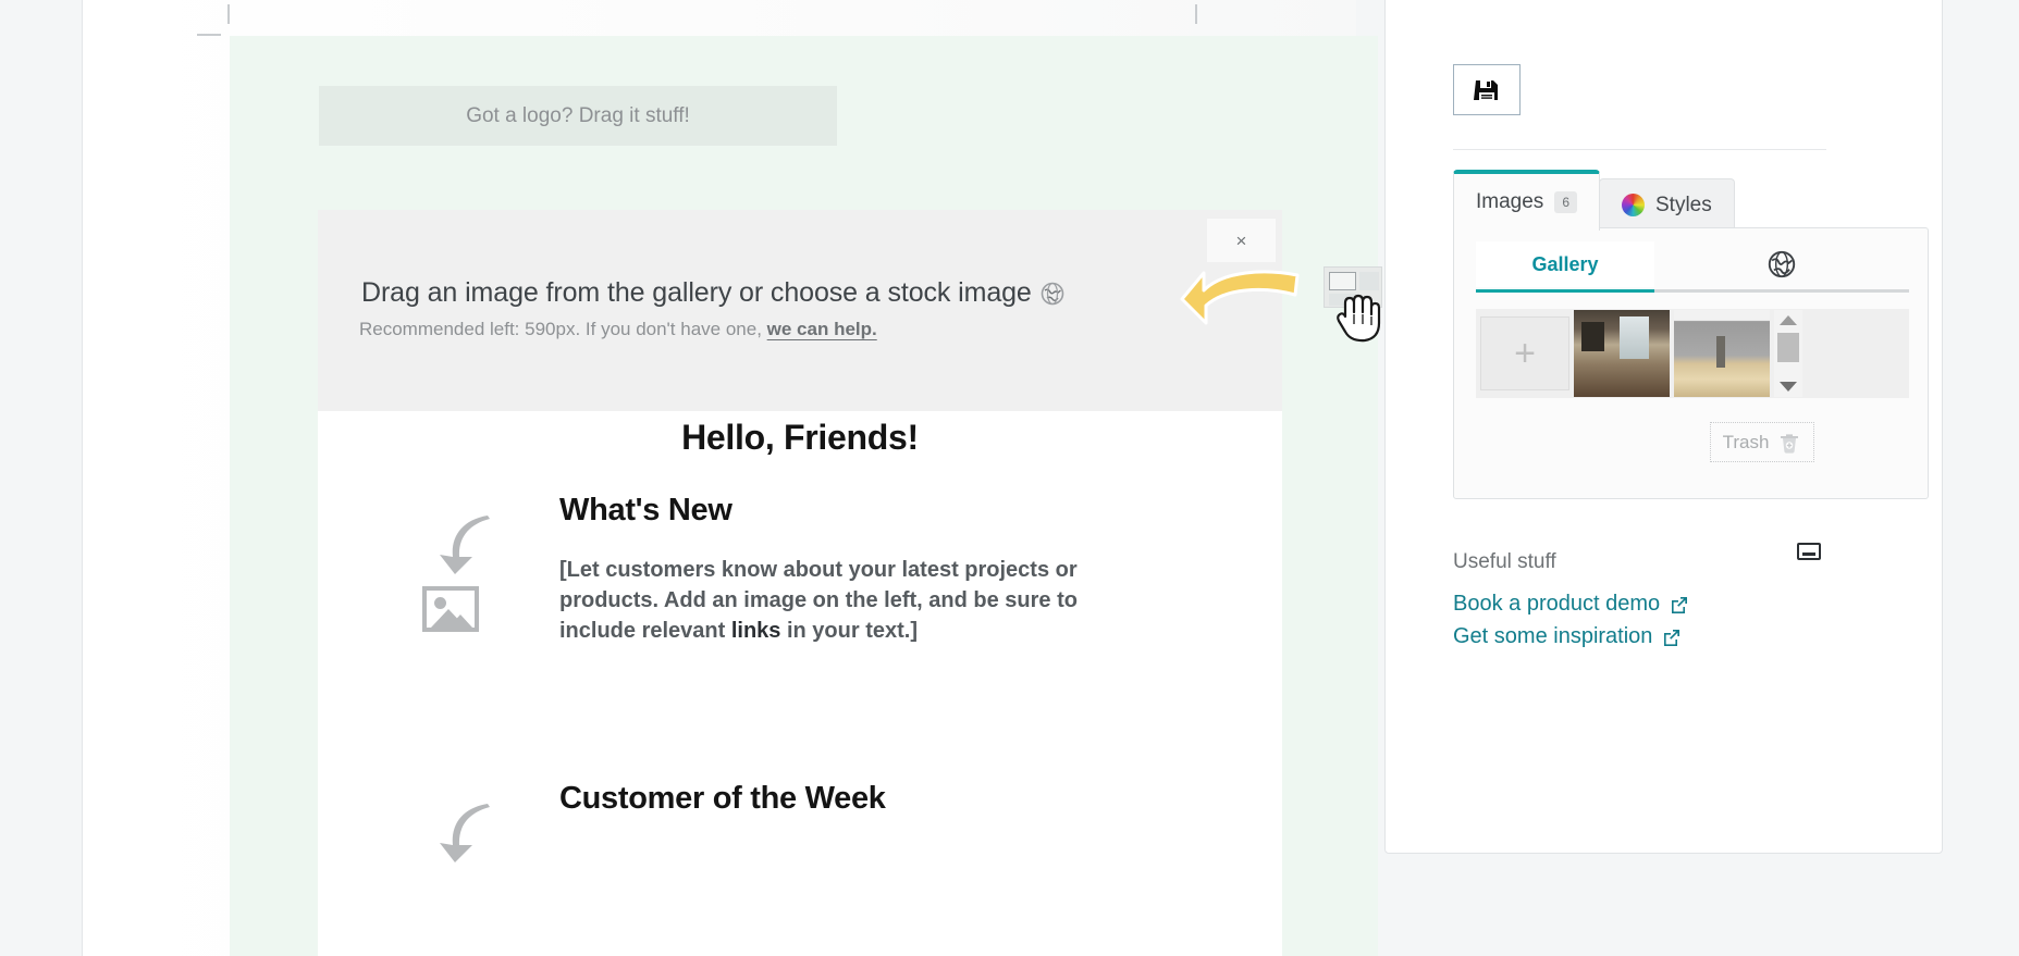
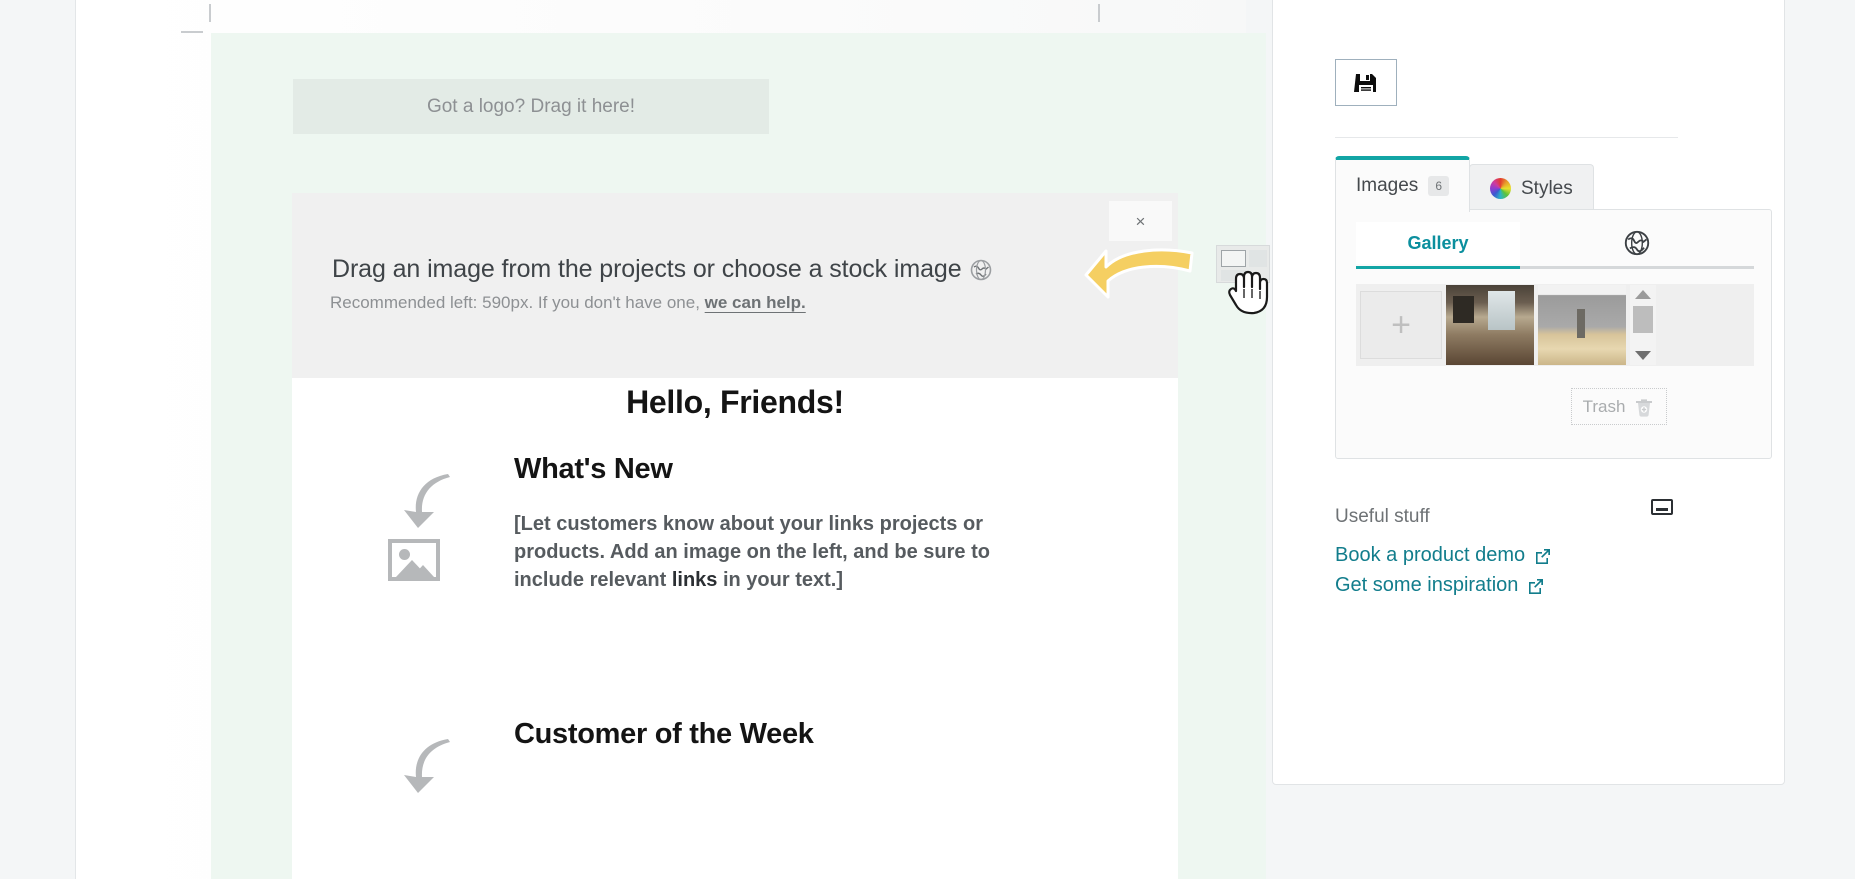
- Got a logo? Drag it stuff!
+ Got a logo? Drag it here!
  Hello, Friends!
  What's New
- [Let customers know about your latest projects or products. Add an image on the left, and be sure to include relevant links in your text.]
+ [Let customers know about your links projects or products. Add an image on the left, and be sure to include relevant links in your text.]
  Customer of the Week
  ×
- Drag an image from the gallery or choose a stock image
+ Drag an image from the projects or choose a stock image
  Recommended left: 590px. If you don't have one, we can help.
  Images
  6
  Styles
  Gallery
  +
  Trash
  Useful stuff
  Book a product demo
  Get some inspiration
